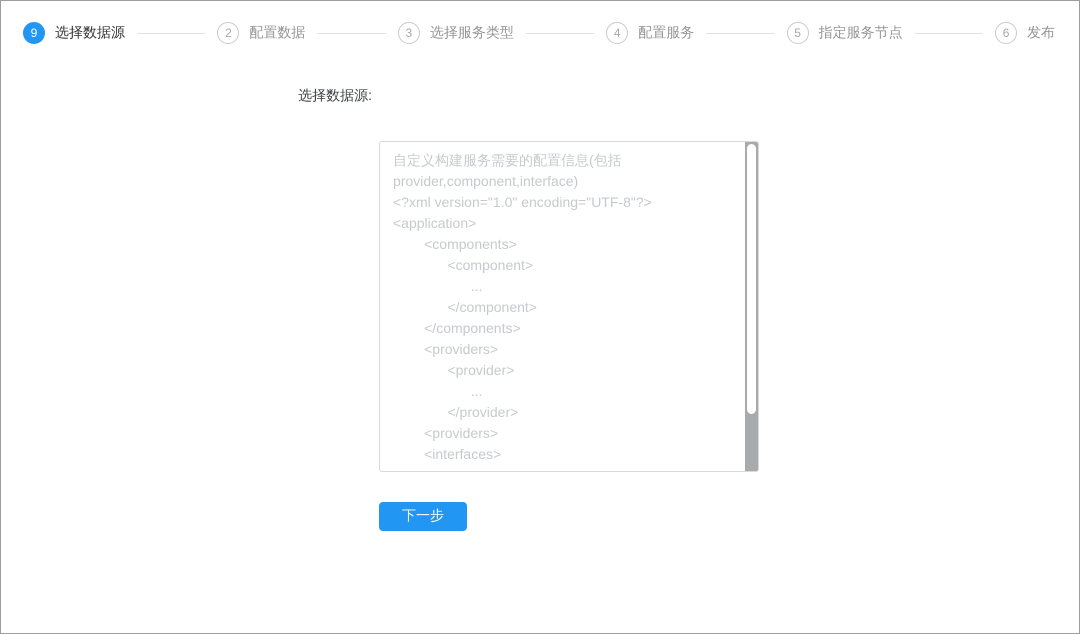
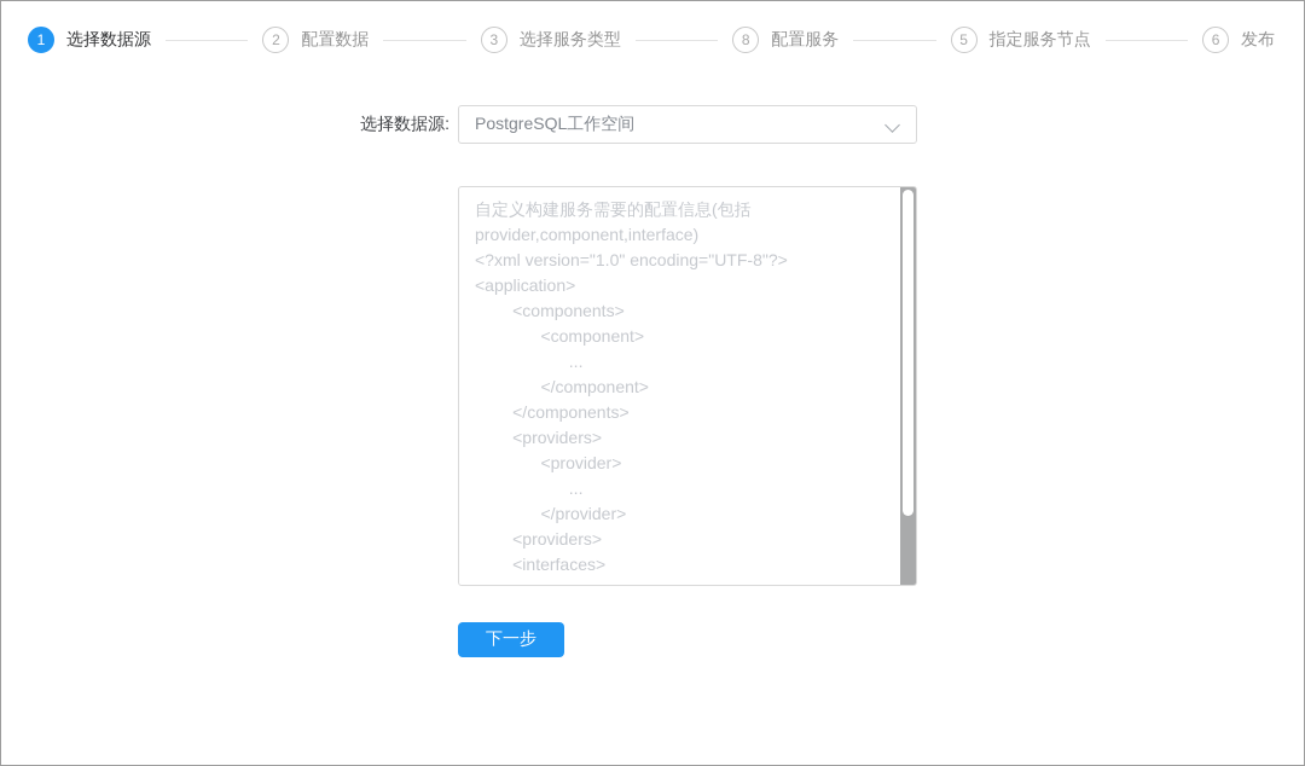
- 9
+ 1
  选择数据源
  2
  配置数据
  3
  选择服务类型
- 4
+ 8
  配置服务
  5
  指定服务节点
  6
  发布
  选择数据源:
+ PostgreSQL工作空间
  自定义构建服务需要的配置信息(包括
  provider,component,interface)
  <?xml version="1.0" encoding="UTF-8"?>
  <application>
  <components>
  <component>
  ...
  </component>
  </components>
  <providers>
  <provider>
  ...
  </provider>
  <providers>
  <interfaces>
  下一步
